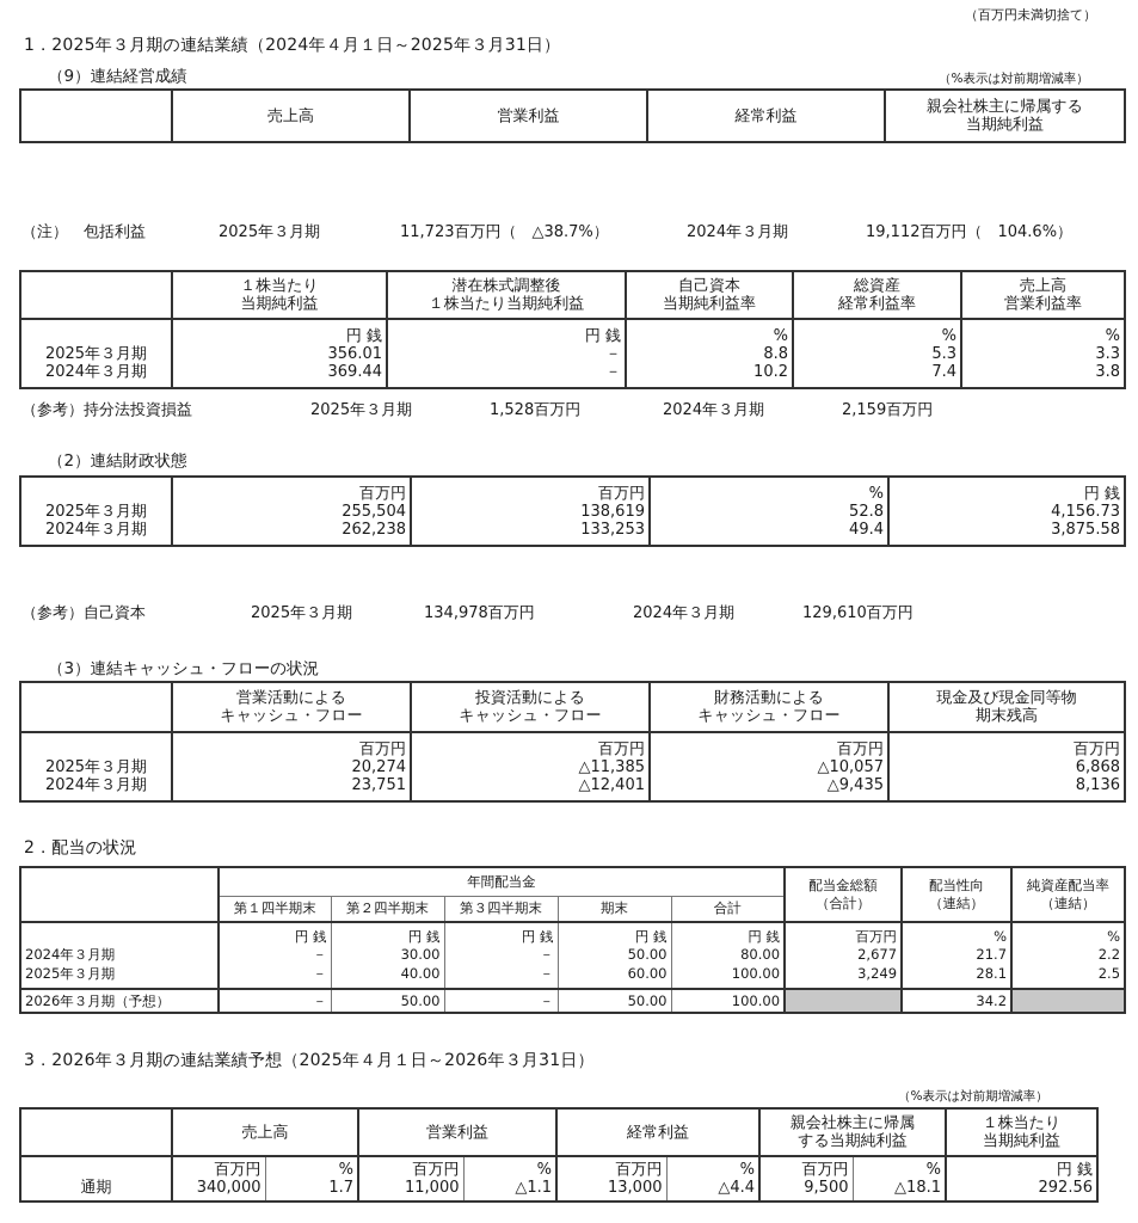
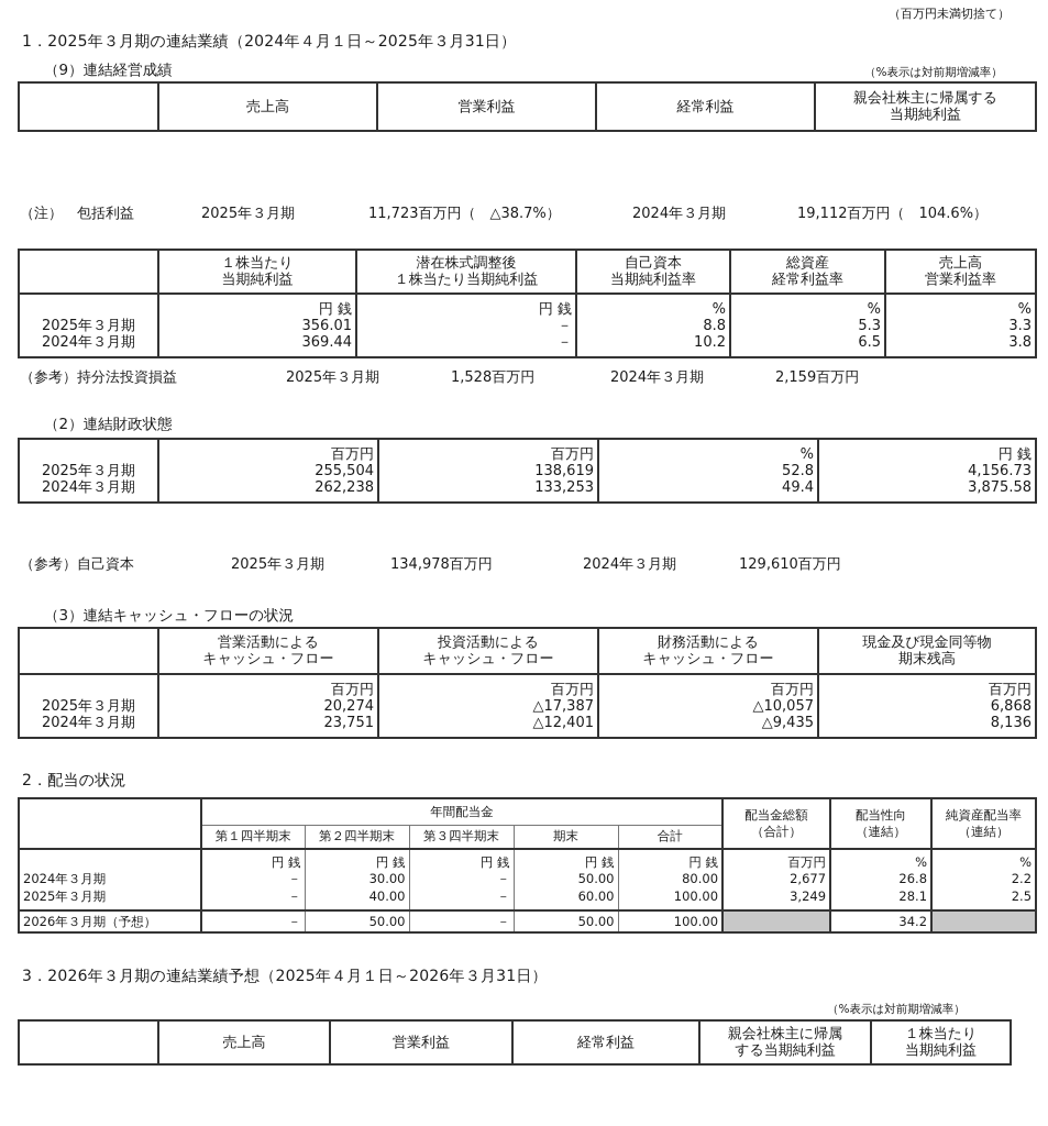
  （百万円未満切捨て）
  1．2025年３月期の連結業績（2024年４月１日～2025年３月31日）
  （9）連結経営成績
  （%表示は対前期増減率）
  	売上高	営業利益	経常利益	親会社株主に帰属する 当期純利益
  （注） 包括利益
  2025年３月期
  11,723百万円（ △38.7%）
  2024年３月期
  19,112百万円（ 104.6%）
  	１株当たり当期純利益	潜在株式調整後１株当たり当期純利益	自己資本当期純利益率	総資産経常利益率	売上高営業利益率
- 2025年３月期 2024年３月期	円 銭356.01369.44	円 銭－－	%8.810.2	%5.37.4	%3.33.8
+ 2025年３月期 2024年３月期	円 銭356.01369.44	円 銭－－	%8.810.2	%5.36.5	%3.33.8
  （参考）持分法投資損益
  2025年３月期
  1,528百万円
  2024年３月期
  2,159百万円
  （2）連結財政状態
  2025年３月期 2024年３月期	百万円255,504262,238	百万円138,619133,253	%52.849.4	円 銭4,156.733,875.58
  （参考）自己資本
  2025年３月期
  134,978百万円
  2024年３月期
  129,610百万円
  （3）連結キャッシュ・フローの状況
  	営業活動によるキャッシュ・フロー	投資活動によるキャッシュ・フロー	財務活動によるキャッシュ・フロー	現金及び現金同等物期末残高
- 2025年３月期 2024年３月期	百万円20,27423,751	百万円△11,385△12,401	百万円△10,057△9,435	百万円6,8688,136
+ 2025年３月期 2024年３月期	百万円20,27423,751	百万円△17,387△12,401	百万円△10,057△9,435	百万円6,8688,136
  2．配当の状況
  	年間配当金	配当金総額（合計）	配当性向（連結）	純資産配当率（連結）
  第１四半期末	第２四半期末	第３四半期末	期末	合計
- 2024年３月期 2025年３月期	円 銭－－	円 銭30.0040.00	円 銭－－	円 銭50.0060.00	円 銭80.00100.00	百万円2,6773,249	%21.728.1	%2.22.5
+ 2024年３月期 2025年３月期	円 銭－－	円 銭30.0040.00	円 銭－－	円 銭50.0060.00	円 銭80.00100.00	百万円2,6773,249	%26.828.1	%2.22.5
  2026年３月期（予想）	－	50.00	－	50.00	100.00		34.2
  3．2026年３月期の連結業績予想（2025年４月１日～2026年３月31日）
  （%表示は対前期増減率）
  	売上高	営業利益	経常利益	親会社株主に帰属する当期純利益	１株当たり当期純利益
- 通期	百万円340,000	%1.7	百万円11,000	%△1.1	百万円13,000	%△4.4	百万円9,500	%△18.1	円 銭292.56
